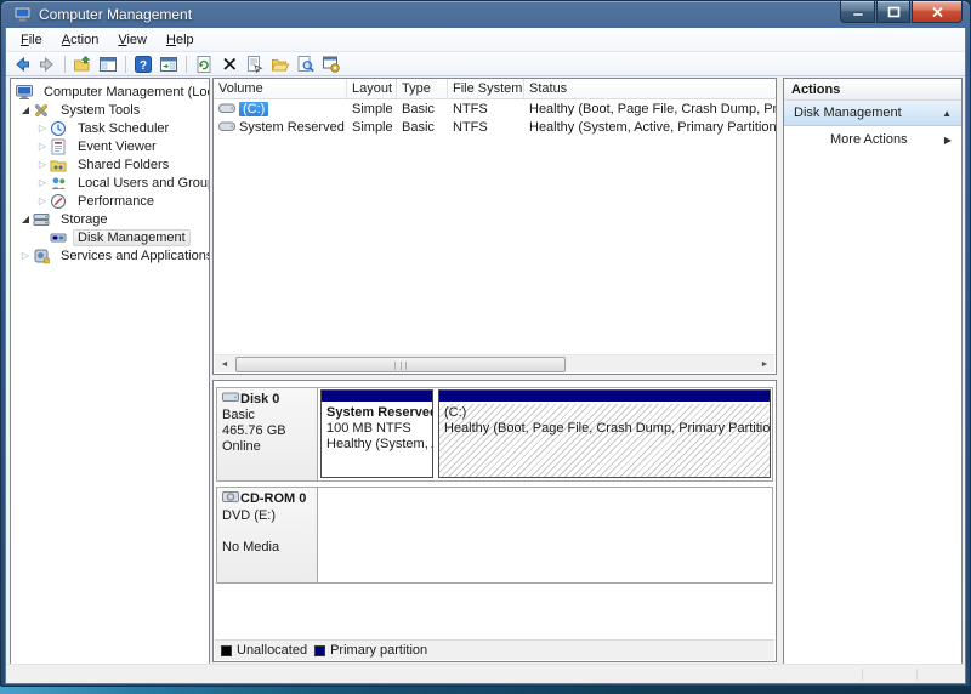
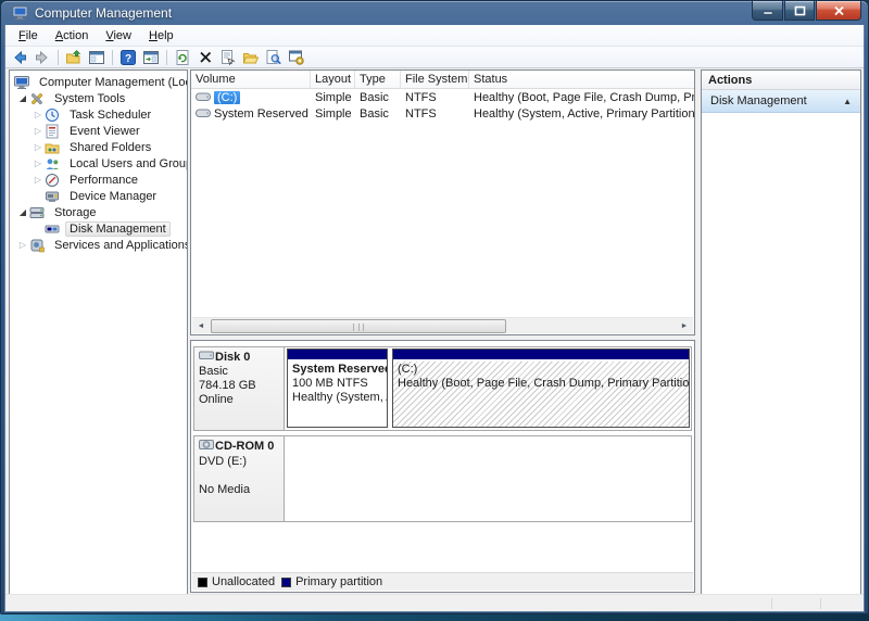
  Computer Management
  File
  Action
  View
  Help
  ?
  Computer Management (Lo
  ◢
  System Tools
  ▷
  Task Scheduler
  ▷
  Event Viewer
  ▷
  Shared Folders
  ▷
  Local Users and Grou
  ▷
  Performance
+ Device Manager
  ◢
  Storage
  Disk Management
  ▷
  Services and Application
  Volume
  Layout
  Type
  File System
  Status
  (C:)
  Simple
  Basic
  NTFS
  System Reserved
  Simple
  Basic
  NTFS
  Healthy (System, Active, Primary Partition
  Disk 0
  Basic
- 465.76 GB
+ 784.18 GB
  Online
  System Reserve
  100 MB NTFS
  Healthy (System,
  (C:)
  Healthy (Boot, Page File, Crash Dump, Primary Partitio
  CD-ROM 0
  DVD (E:)
  No Media
  Unallocated
  Primary partition
  Actions
  Disk Management
  ▲
- More Actions
- ▶
